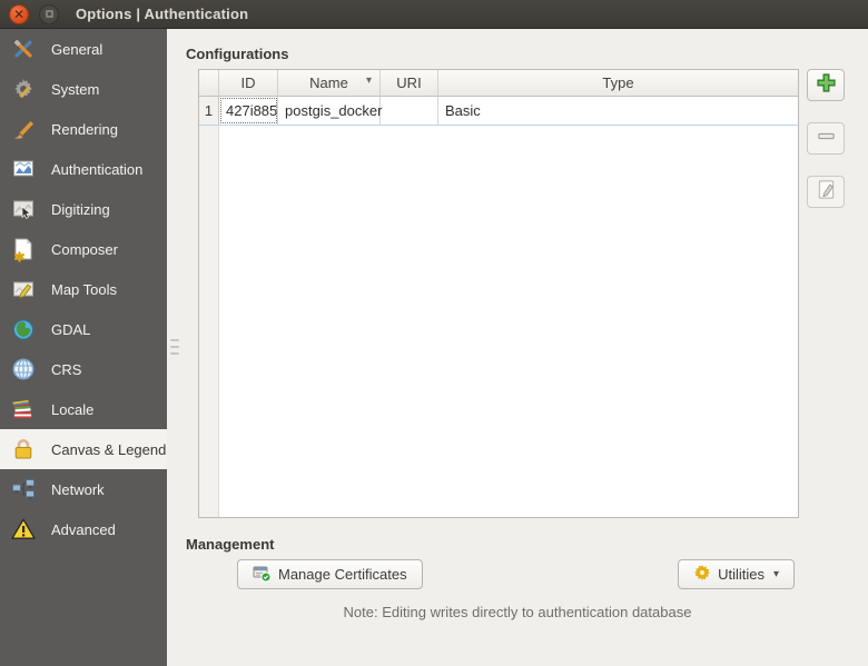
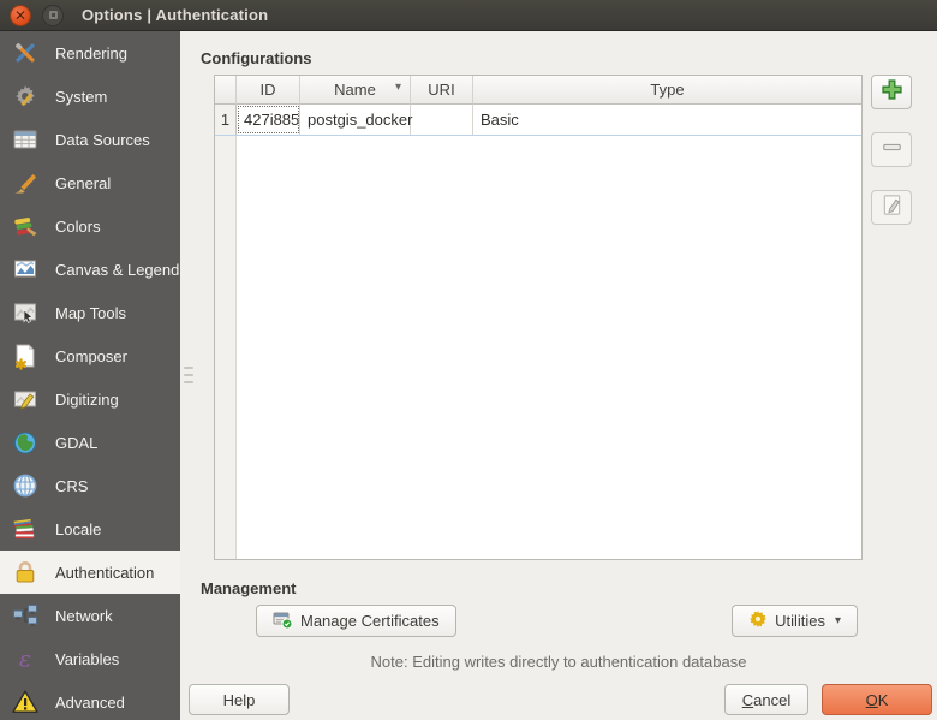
  ✕
  Options | Authentication
- General
+ Rendering
  System
+ Data Sources
- Rendering
+ General
+ Colors
- Authentication
+ Canvas & Legend
- Digitizing
+ Map Tools
  Composer
- Map Tools
+ Digitizing
  GDAL
  CRS
  Locale
- Canvas & Legend
+ Authentication
  Network
+ ε
+ Variables
  Advanced
  Configurations
  ID
  Name
  ▾
  URI
  Type
  1
  427i885
  postgis_docker
  Basic
  Management
  Manage Certificates
  Utilities
  ▾
  Note: Editing writes directly to authentication database
+ Help
+ Cancel
+ OK
